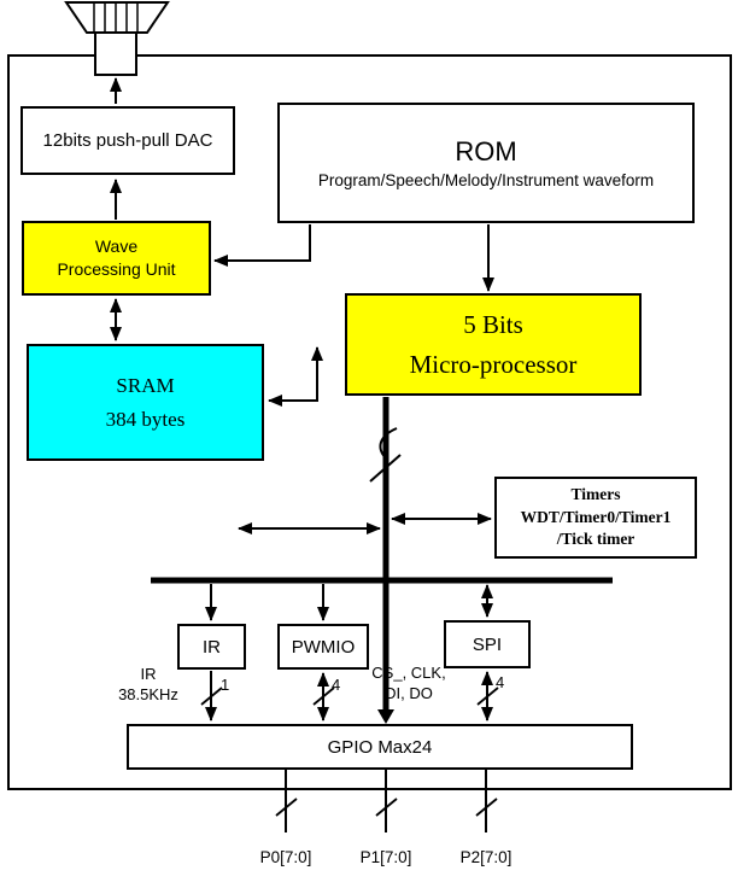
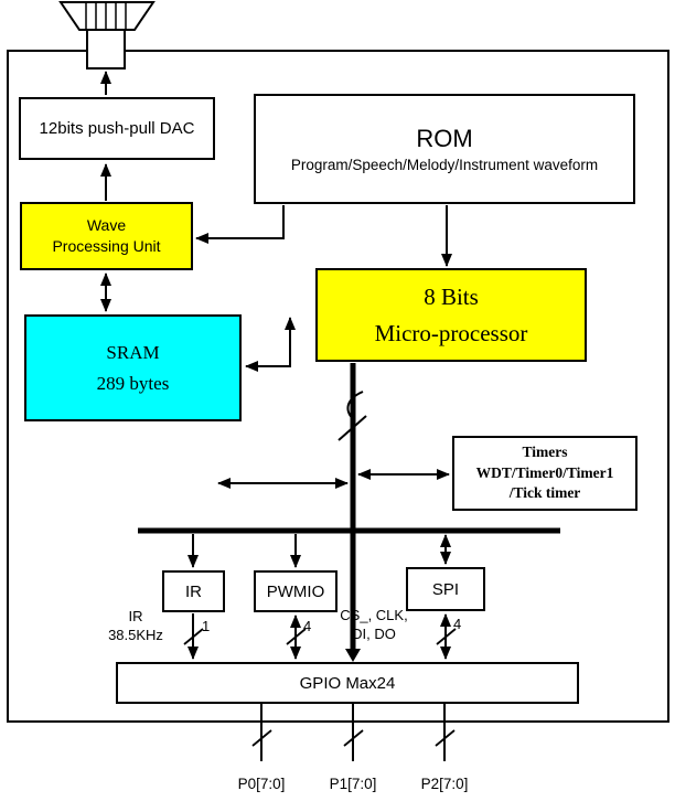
  12bits push-pull DAC
  ROM
  Program/Speech/Melody/Instrument waveform
  Wave
  Processing Unit
  SRAM
- 384 bytes
+ 289 bytes
- 5 Bits
+ 8 Bits
  Micro-processor
  Timers
  WDT/Timer0/Timer1
  /Tick timer
  IR
  PWMIO
  SPI
  GPIO Max24
  IR
  38.5KHz
  1
  4
  C_, CLK,
  DI, DO
  4
  P0[7:0]
  P1[7:0]
  P2[7:0]
